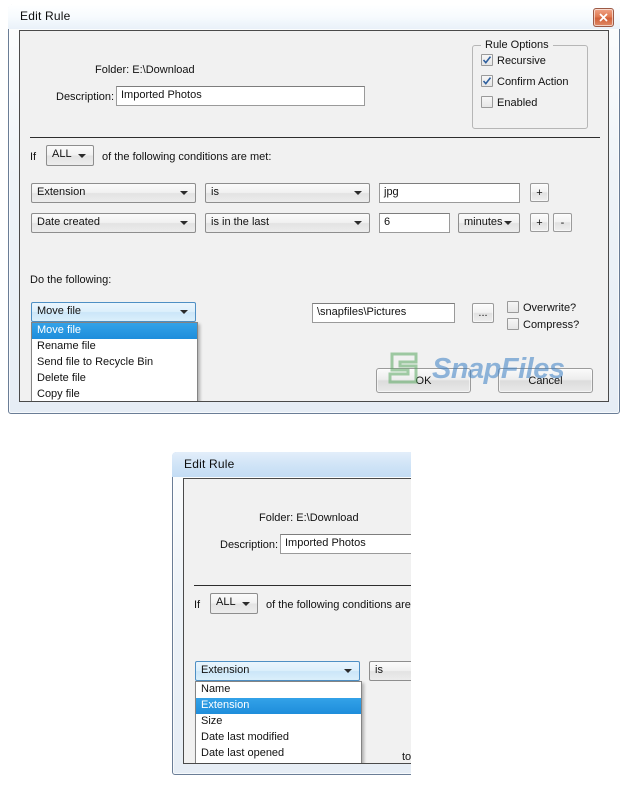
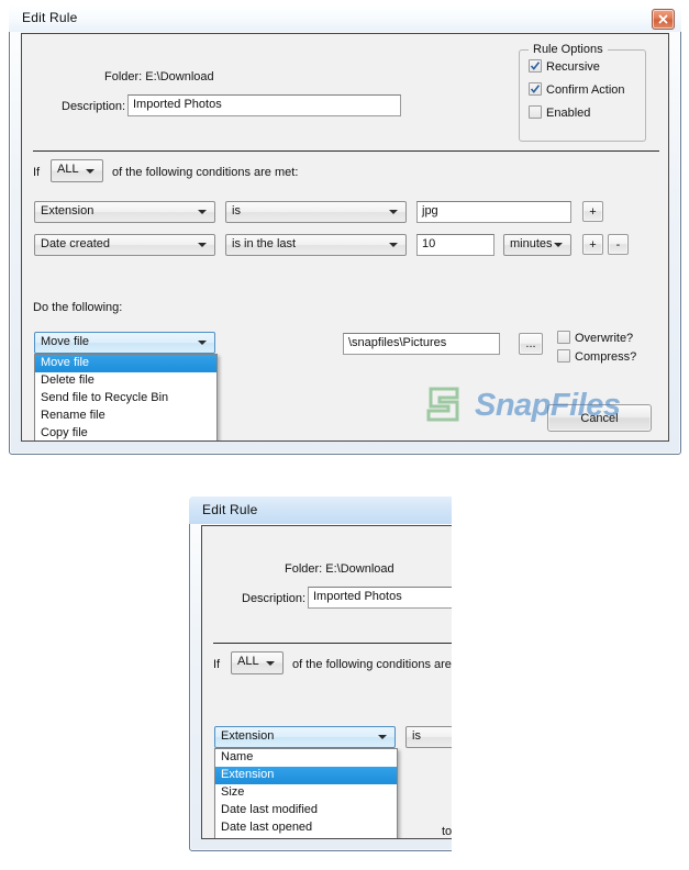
  Edit Rule
  Folder: E:\Download
  Description:
  Imported Photos
  Rule Options
  Recursive
  Confirm Action
  Enabled
  If
  ALL
  of the following conditions are met:
  Extension
  is
  jpg
  +
  Date created
  is in the last
- 6
+ 10
  minutes
  +
  -
  Do the following:
  Move file
  Move file
- Rename file
+ Delete file
  Send file to Recycle Bin
- Delete file
+ Rename file
  Copy file
  \snapfiles\Pictures
  ...
  Overwrite?
  Compress?
  SnapFiles
- OK
  Cancel
  Edit Rule
  Folder: E:\Download
  Description:
  Imported Photos
  If
  ALL
  of the following conditions are
  Extension
  is
  Name
  Extension
  Size
  Date last modified
  Date last opened
